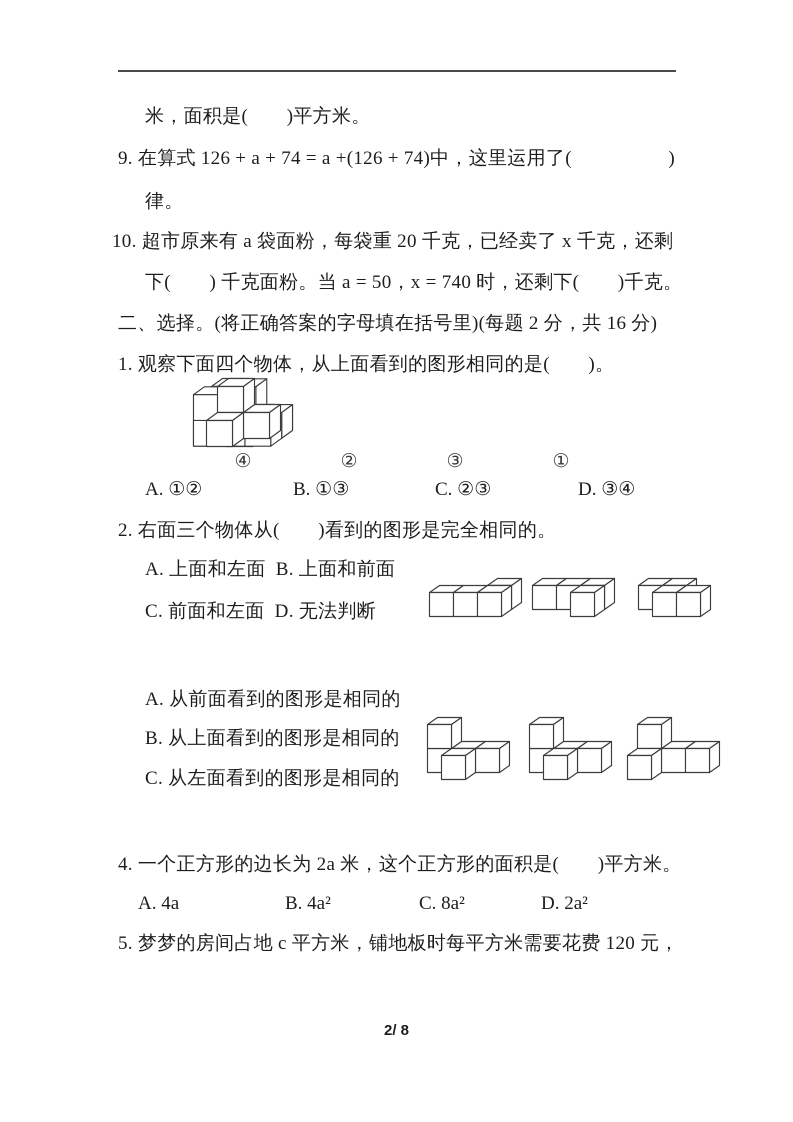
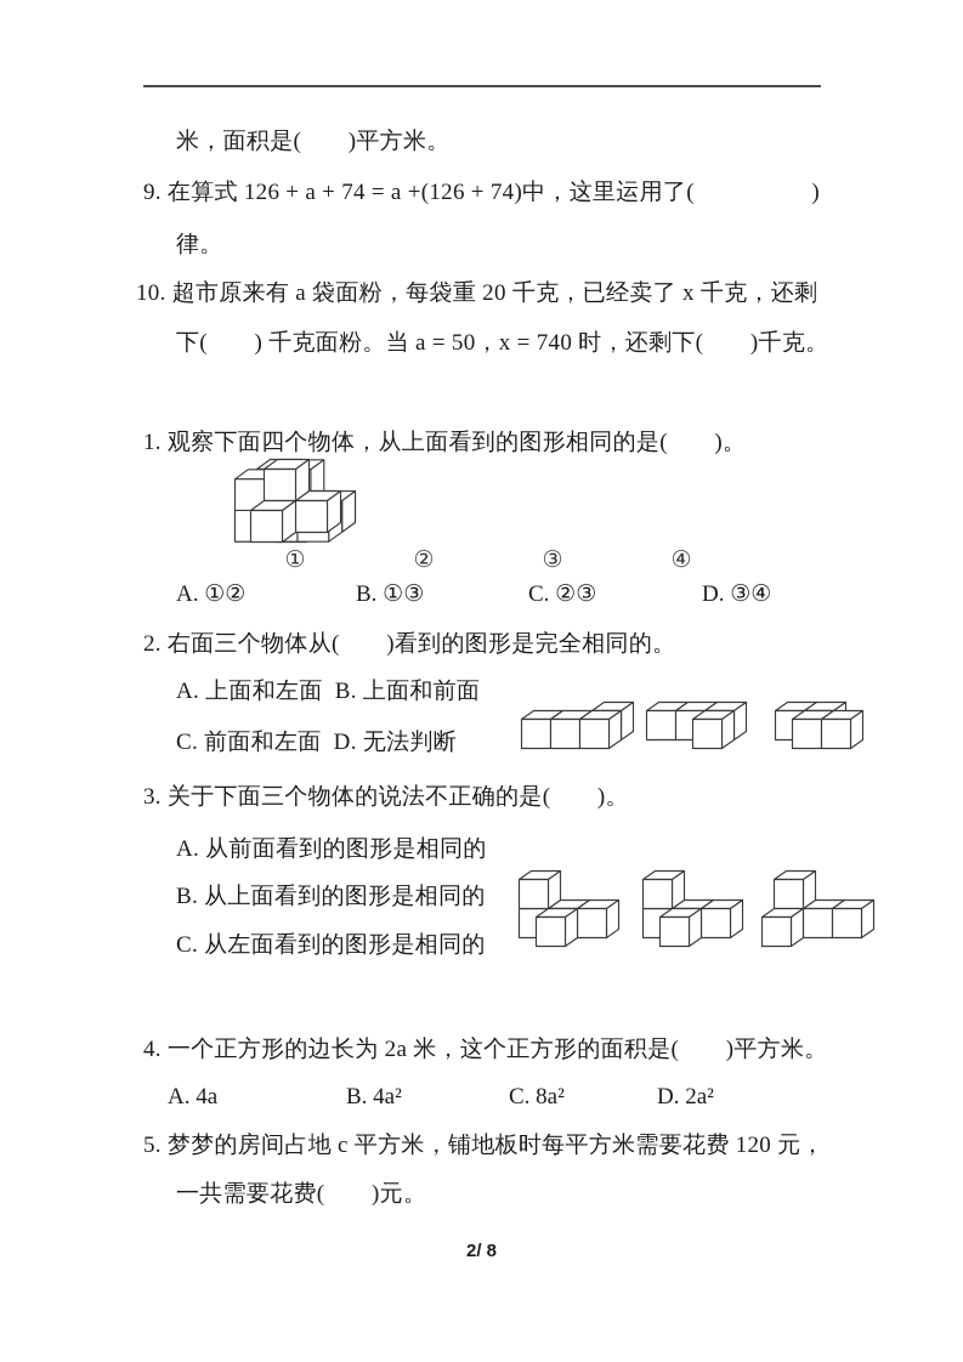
  米，面积是( )平方米。
  9. 在算式 126 + a + 74 = a +(126 + 74)中，这里运用了( )
  律。
  10. 超市原来有 a 袋面粉，每袋重 20 千克，已经卖了 x 千克，还剩
  下( ) 千克面粉。当 a = 50，x = 740 时，还剩下( )千克。
- 二、选择。(将正确答案的字母填在括号里)(每题 2 分，共 16 分)
  1. 观察下面四个物体，从上面看到的图形相同的是( )。
- ④
+ ①
  ②
  ③
- ①
+ ④
  A. ①②
  B. ①③
  C. ②③
  D. ③④
  2. 右面三个物体从( )看到的图形是完全相同的。
  A. 上面和左面 B. 上面和前面
  C. 前面和左面 D. 无法判断
+ 3. 关于下面三个物体的说法不正确的是( )。
  A. 从前面看到的图形是相同的
  B. 从上面看到的图形是相同的
  C. 从左面看到的图形是相同的
  4. 一个正方形的边长为 2a 米，这个正方形的面积是( )平方米。
  A. 4a
  B. 4a²
  C. 8a²
  D. 2a²
  5. 梦梦的房间占地 c 平方米，铺地板时每平方米需要花费 120 元，
+ 一共需要花费( )元。
  2/ 8
